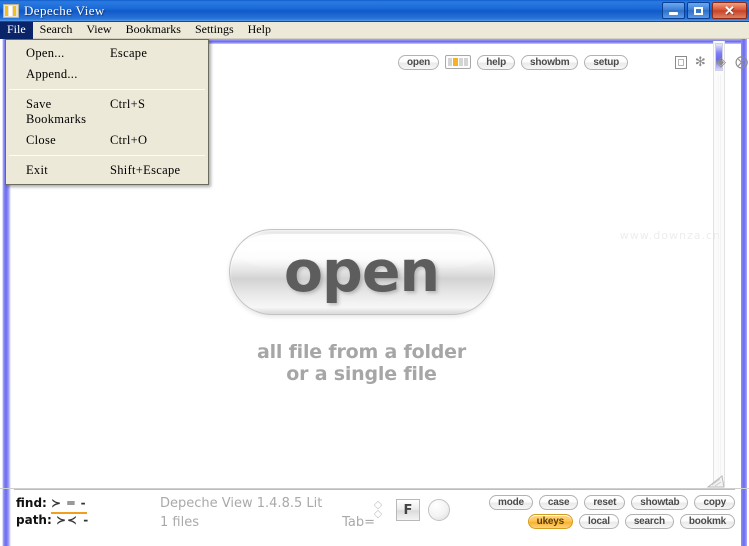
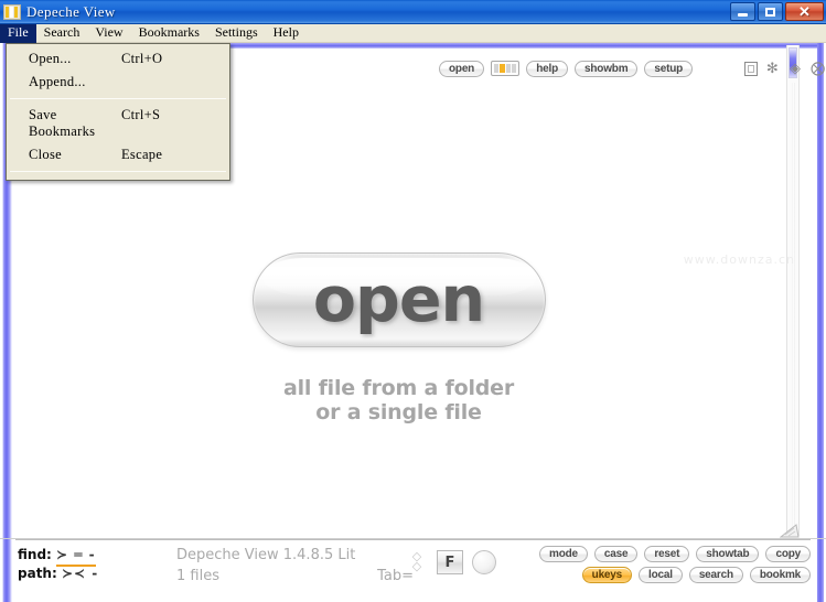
  Depeche View
  ✕
  File
  Search
  View
  Bookmarks
  Settings
  Help
  www.downza.cn
  open
  help
  showbm
  setup
  ✻
  ◈
  ⨂
  open
  all file from a folder
  or a single file
  find: ≻ ═ -
  path: ≻≺ -
  Depeche View 1.4.8.5 Lit
  1 files
  Tab=
  ◇
  ◇
  F
  mode
  case
  reset
  showtab
  copy
  ukeys
  local
  search
  bookmk
  Open...
- Escape
+ Ctrl+O
  Append...
  Save Bookmarks
  Ctrl+S
  Close
- Ctrl+O
+ Escape
- Exit
- Shift+Escape
